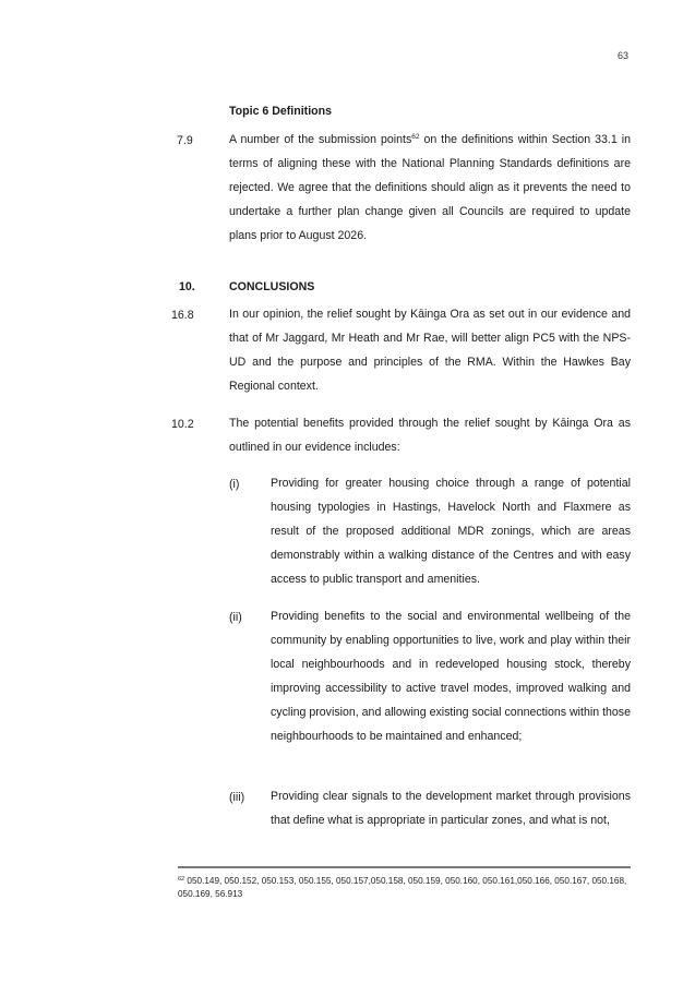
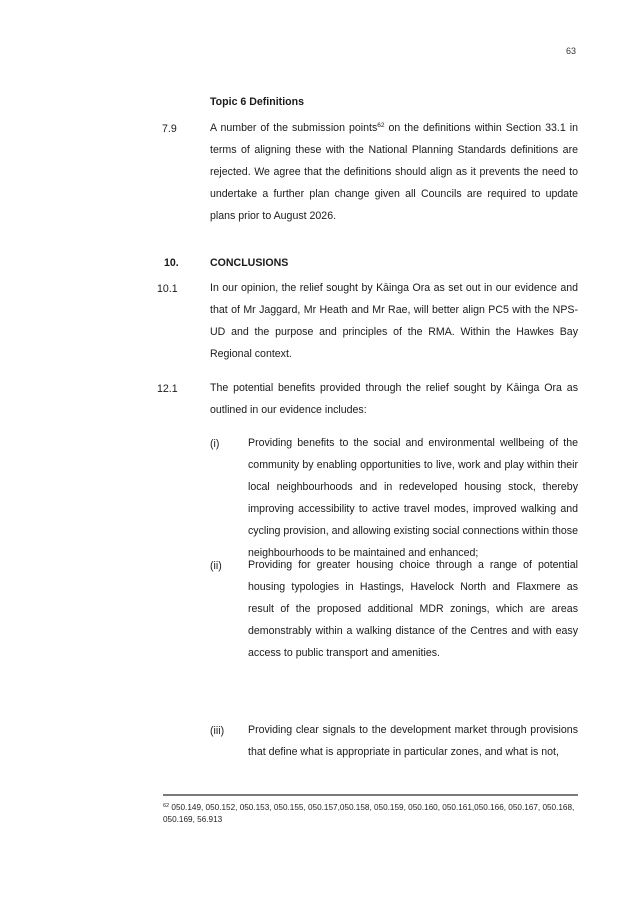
  63
  Topic 6 Definitions
  7.9
  A number of the submission points on the definitions within Section 33.1 in terms of aligning these with the National Planning Standards definitions are rejected. We agree that the definitions should align as it prevents the need to undertake a further plan change given all Councils are required to update plans prior to August 2026.
  10.
  CONCLUSIONS
- 16.8
+ 10.1
  In our opinion, the relief sought by Kāinga Ora as set out in our evidence and that of Mr Jaggard, Mr Heath and Mr Rae, will better align PC5 with the NPS-UD and the purpose and principles of the RMA. Within the Hawkes Bay Regional context.
- 10.2
+ 12.1
  The potential benefits provided through the relief sought by Kāinga Ora as outlined in our evidence includes:
  (i)
- Providing for greater housing choice through a range of potential housing typologies in Hastings, Havelock North and Flaxmere as result of the proposed additional MDR zonings, which are areas demonstrably within a walking distance of the Centres and with easy access to public transport and amenities.
+ Providing benefits to the social and environmental wellbeing of the community by enabling opportunities to live, work and play within their local neighbourhoods and in redeveloped housing stock, thereby improving accessibility to active travel modes, improved walking and cycling provision, and allowing existing social connections within those neighbourhoods to be maintained and enhanced;
  (ii)
- Providing benefits to the social and environmental wellbeing of the community by enabling opportunities to live, work and play within their local neighbourhoods and in redeveloped housing stock, thereby improving accessibility to active travel modes, improved walking and cycling provision, and allowing existing social connections within those neighbourhoods to be maintained and enhanced;
+ Providing for greater housing choice through a range of potential housing typologies in Hastings, Havelock North and Flaxmere as result of the proposed additional MDR zonings, which are areas demonstrably within a walking distance of the Centres and with easy access to public transport and amenities.
  (iii)
  Providing clear signals to the development market through provisions that define what is appropriate in particular zones, and what is not,
  050.149, 050.152, 050.153, 050.155, 050.157,050.158, 050.159, 050.160, 050.161,050.166, 050.167, 050.168, 050.169, 56.913
